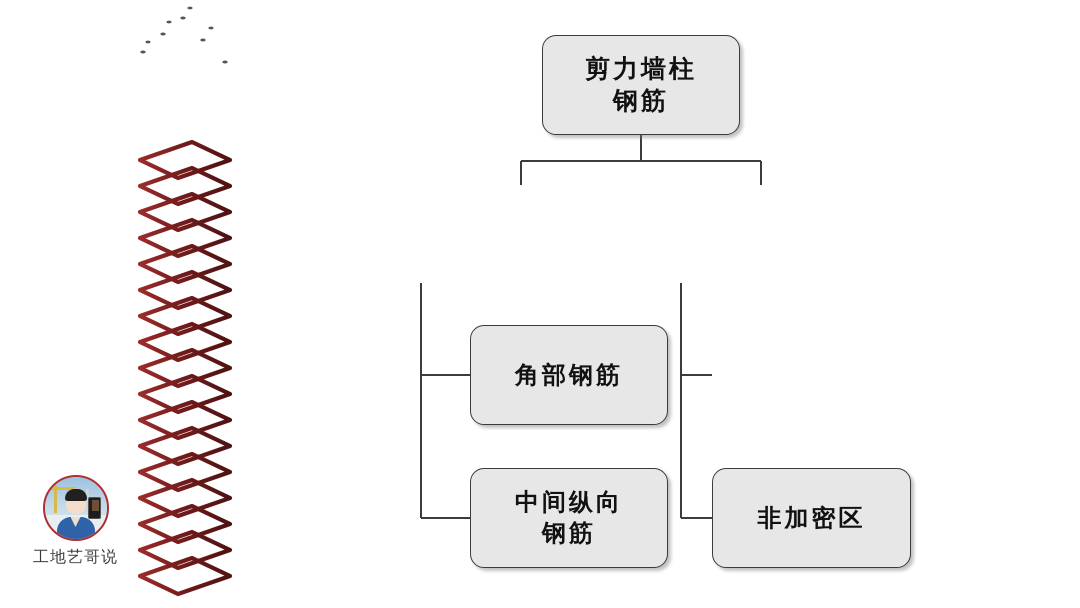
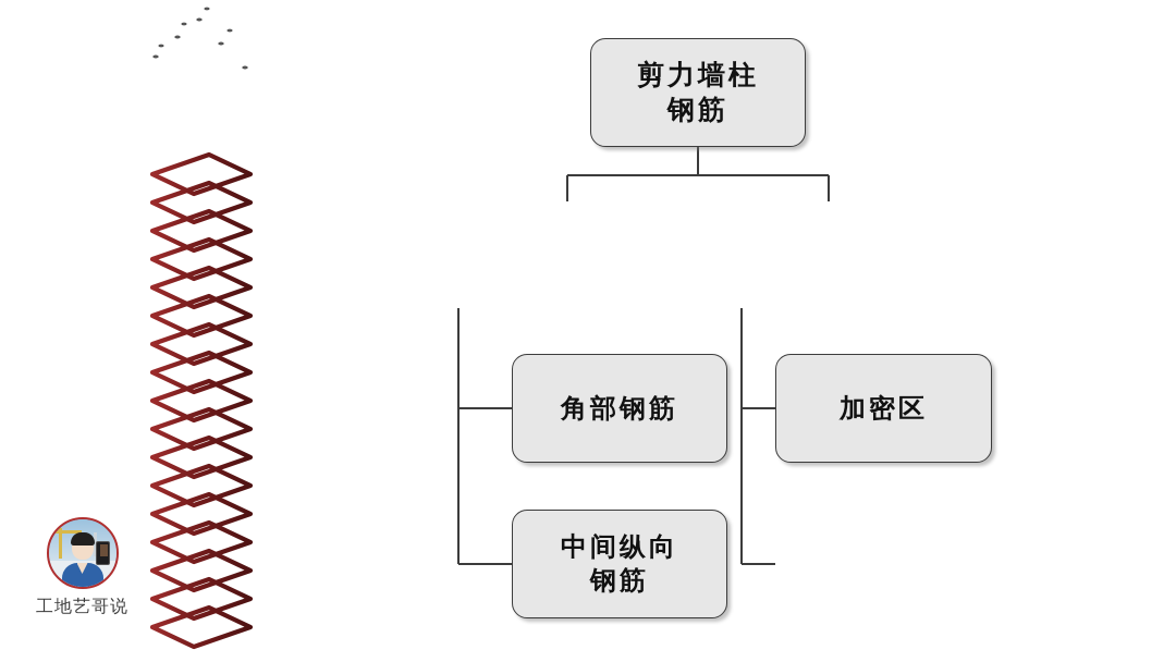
  工地艺哥说
  剪力墙柱
  钢筋
  角部钢筋
+ 加密区
  中间纵向
  钢筋
- 非加密区
